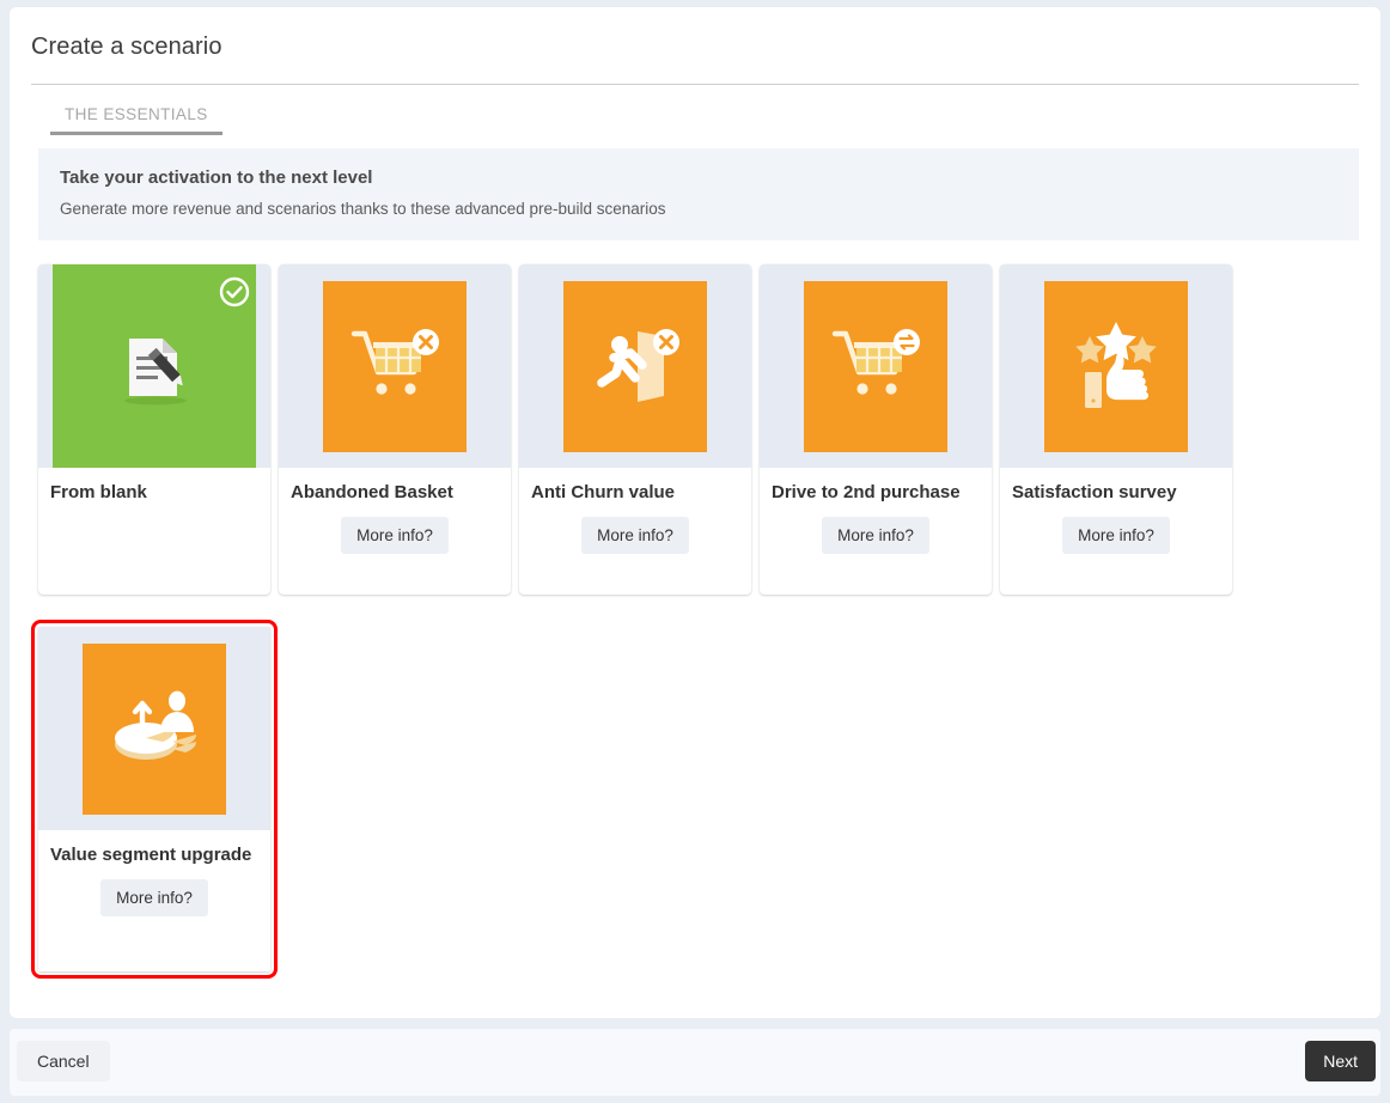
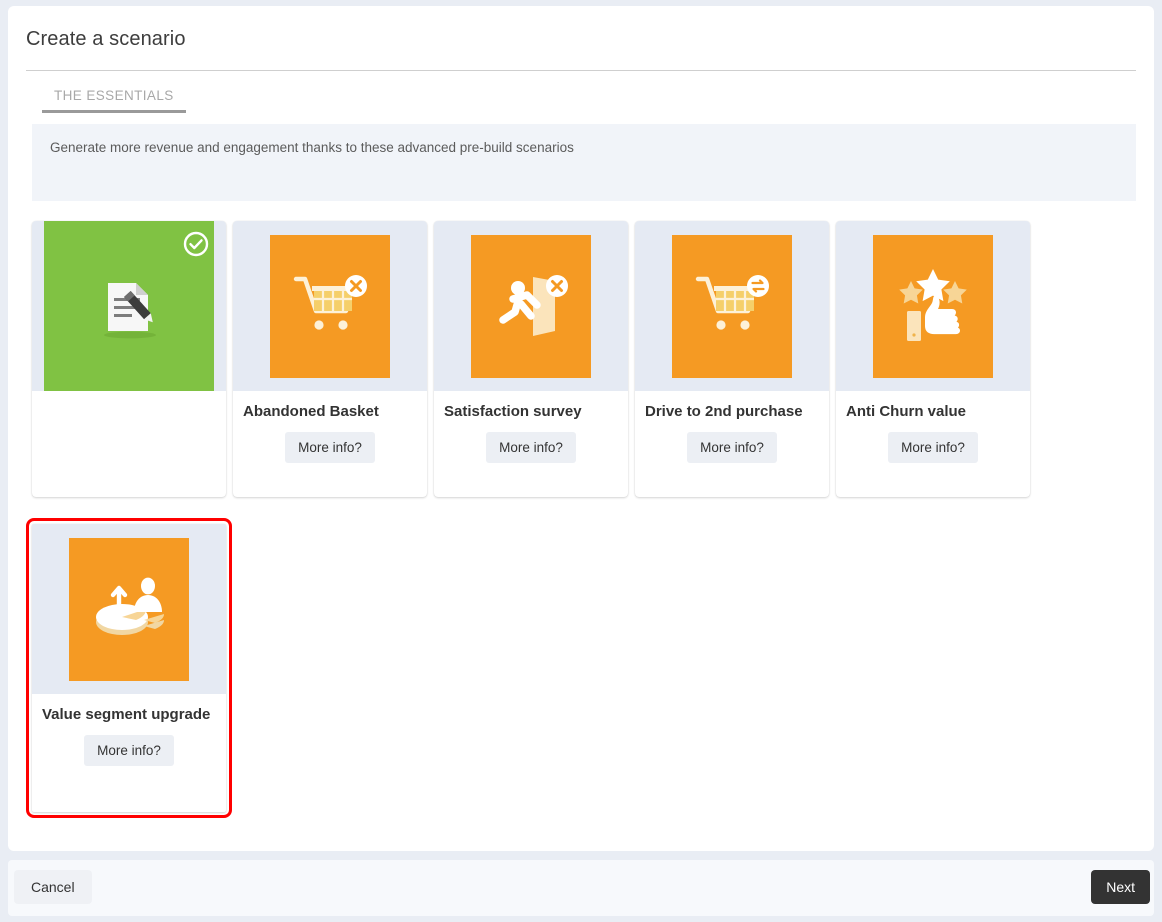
  Create a scenario
  THE ESSENTIALS
- Take your activation to the next level
- Generate more revenue and scenarios thanks to these advanced pre-build scenarios
+ Generate more revenue and engagement thanks to these advanced pre-build scenarios
- From blank
  Abandoned Basket
  More info?
- Anti Churn value
+ Satisfaction survey
  More info?
  Drive to 2nd purchase
  More info?
- Satisfaction survey
+ Anti Churn value
  More info?
  Value segment upgrade
  More info?
  Cancel
  Next
